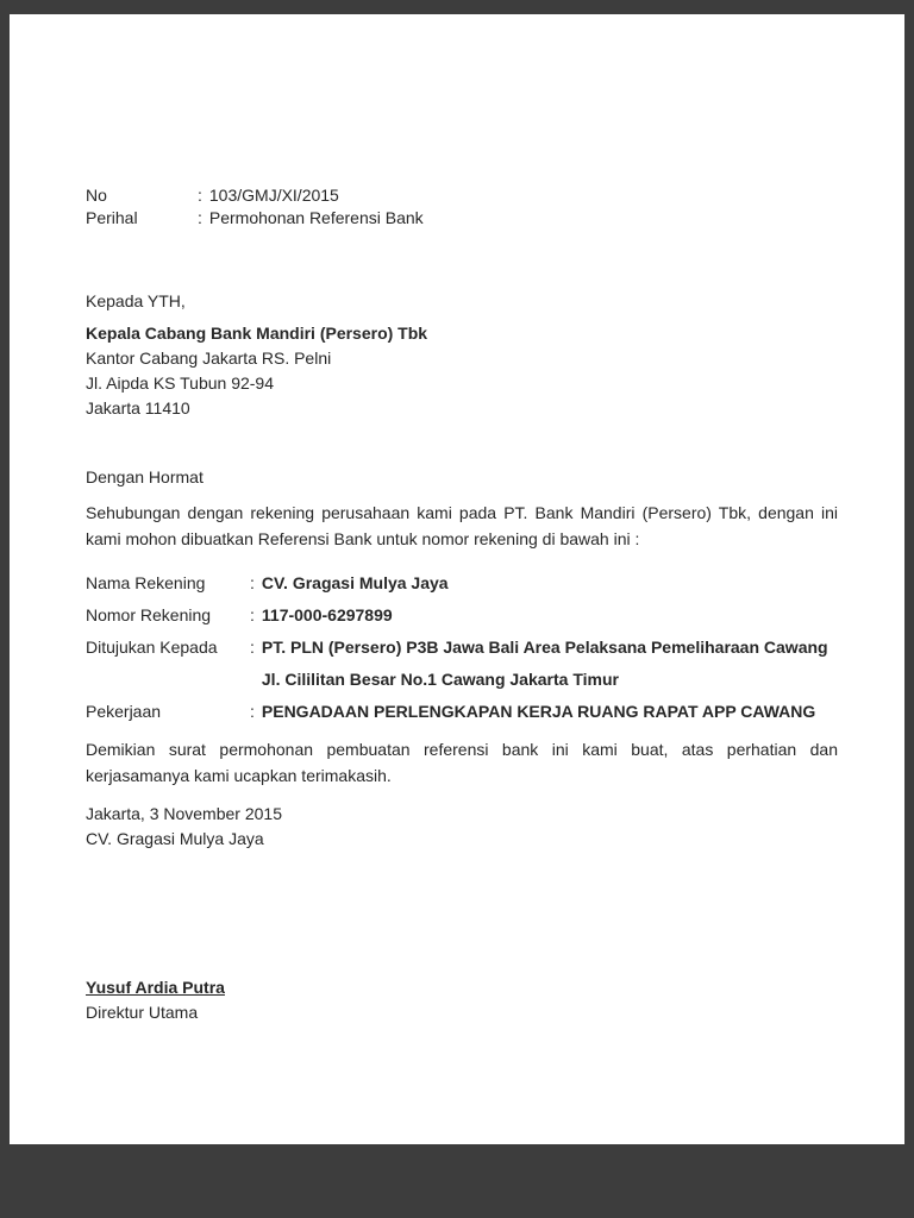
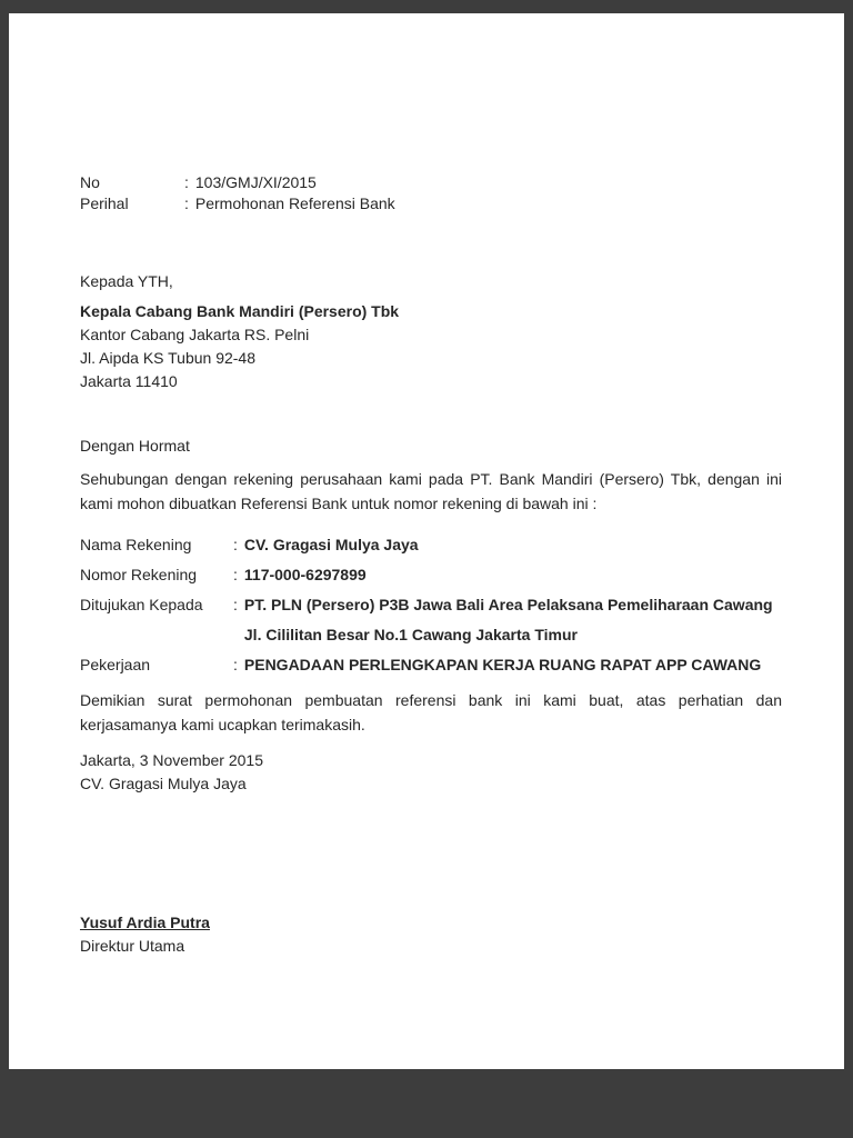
  No
  :
  103/GMJ/XI/2015
  Perihal
  :
  Permohonan Referensi Bank
  Kepada YTH,
  Kepala Cabang Bank Mandiri (Persero) Tbk
  Kantor Cabang Jakarta RS. Pelni
- Jl. Aipda KS Tubun 92-94
+ Jl. Aipda KS Tubun 92-48
  Jakarta 11410
  Dengan Hormat
  Sehubungan dengan rekening perusahaan kami pada PT. Bank Mandiri (Persero) Tbk, dengan ini kami mohon dibuatkan Referensi Bank untuk nomor rekening di bawah ini :
  Nama Rekening
  :
  CV. Gragasi Mulya Jaya
  Nomor Rekening
  :
  117-000-6297899
  Ditujukan Kepada
  :
  PT. PLN (Persero) P3B Jawa Bali Area Pelaksana Pemeliharaan Cawang
  Jl. Cililitan Besar No.1 Cawang Jakarta Timur
  Pekerjaan
  :
  PENGADAAN PERLENGKAPAN KERJA RUANG RAPAT APP CAWANG
  Demikian surat permohonan pembuatan referensi bank ini kami buat, atas perhatian dan kerjasamanya kami ucapkan terimakasih.
  Jakarta, 3 November 2015
  CV. Gragasi Mulya Jaya
  Yusuf Ardia Putra
  Direktur Utama
